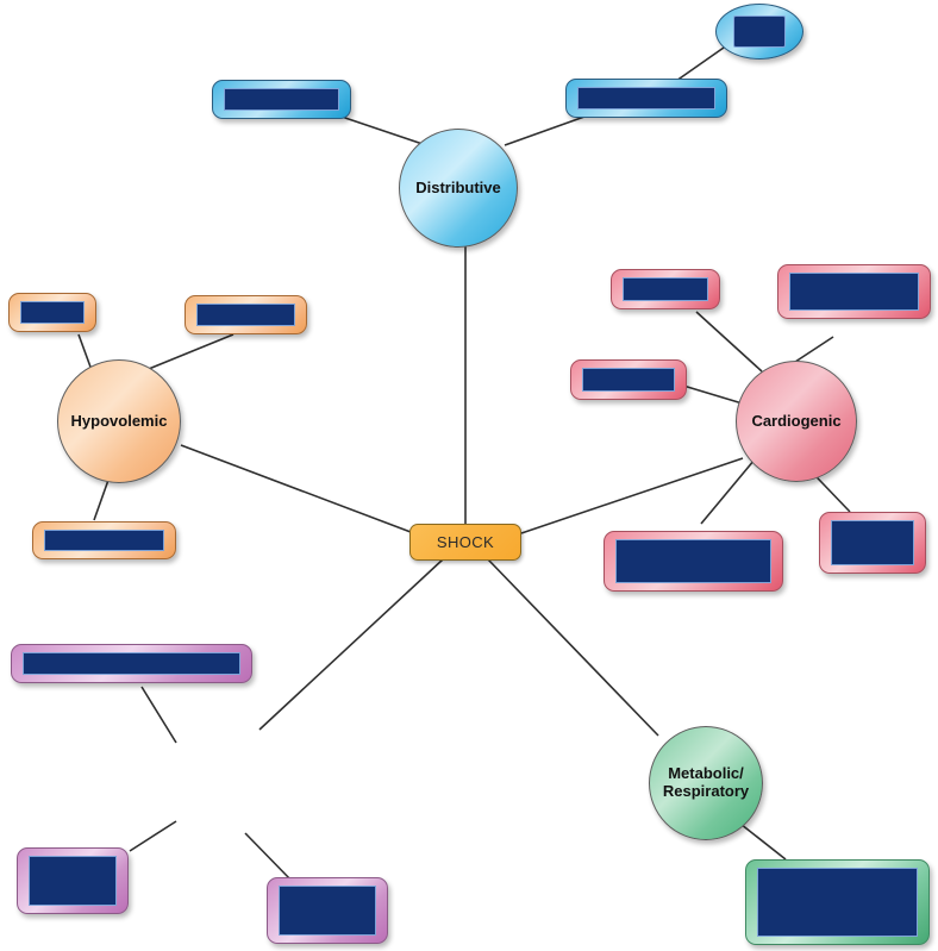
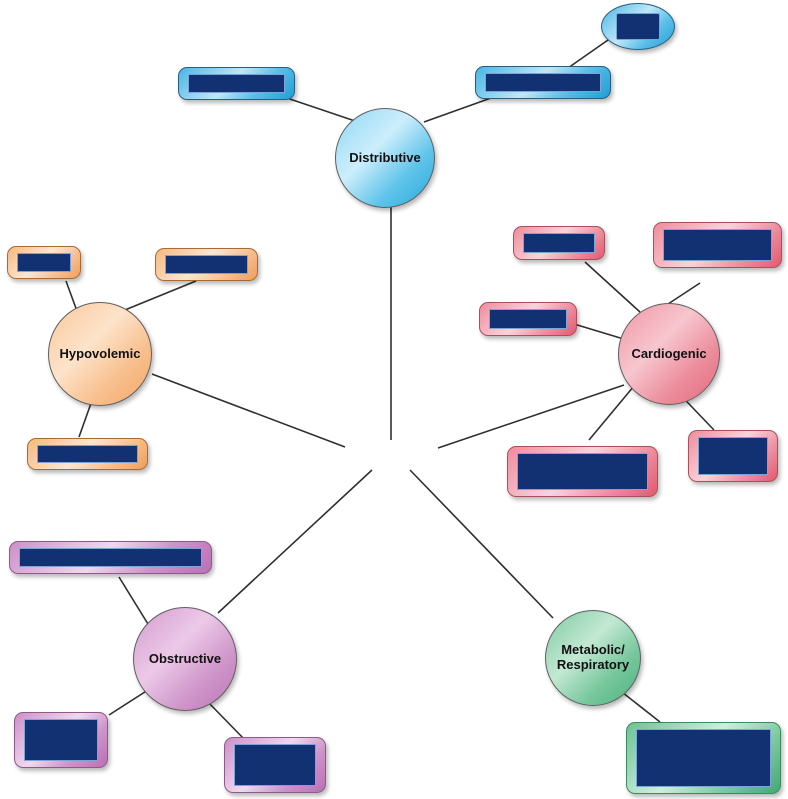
- SHOCK
  Distributive
  Cardiogenic
  Hypovolemic
+ Obstructive
  Metabolic/
  Respiratory
